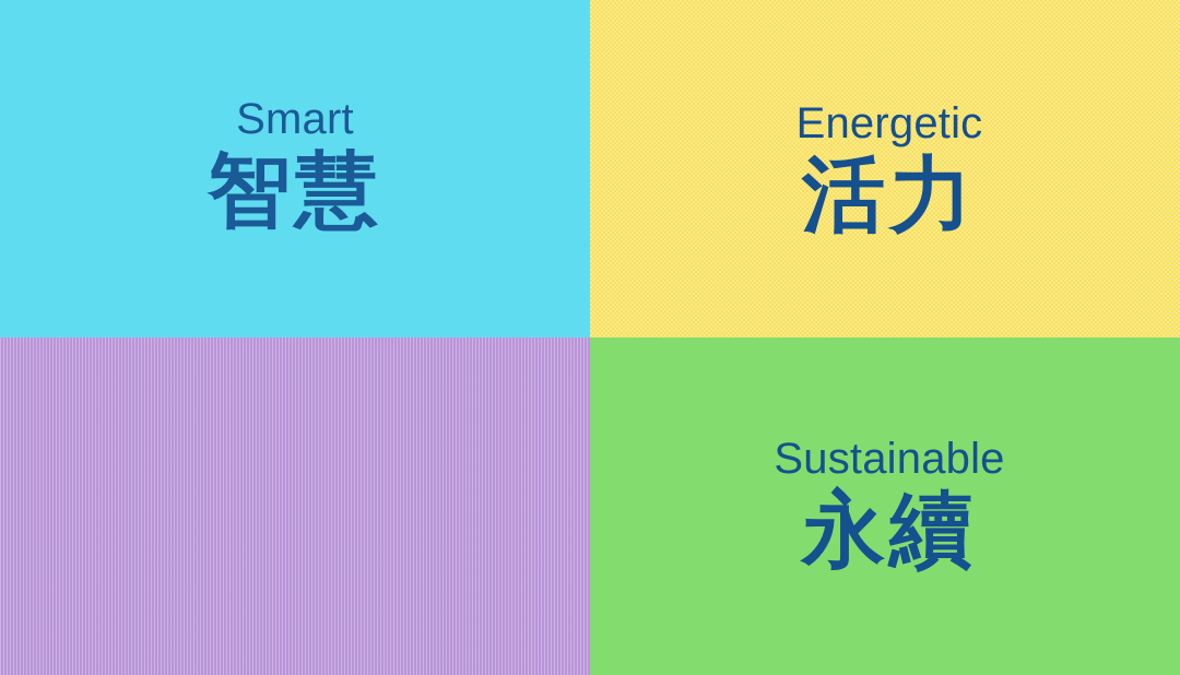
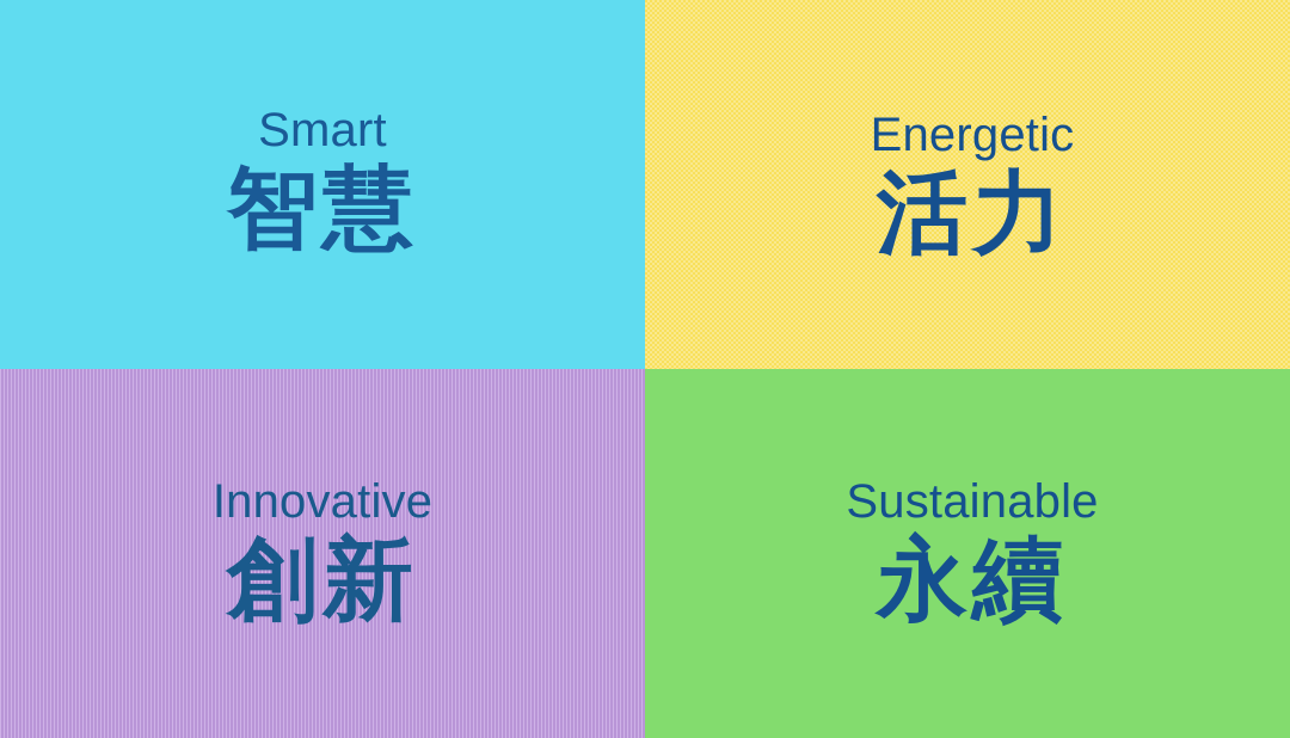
  Smart
  智慧
  Energetic
  活力
+ Innovative
+ 創新
  Sustainable
  永續
